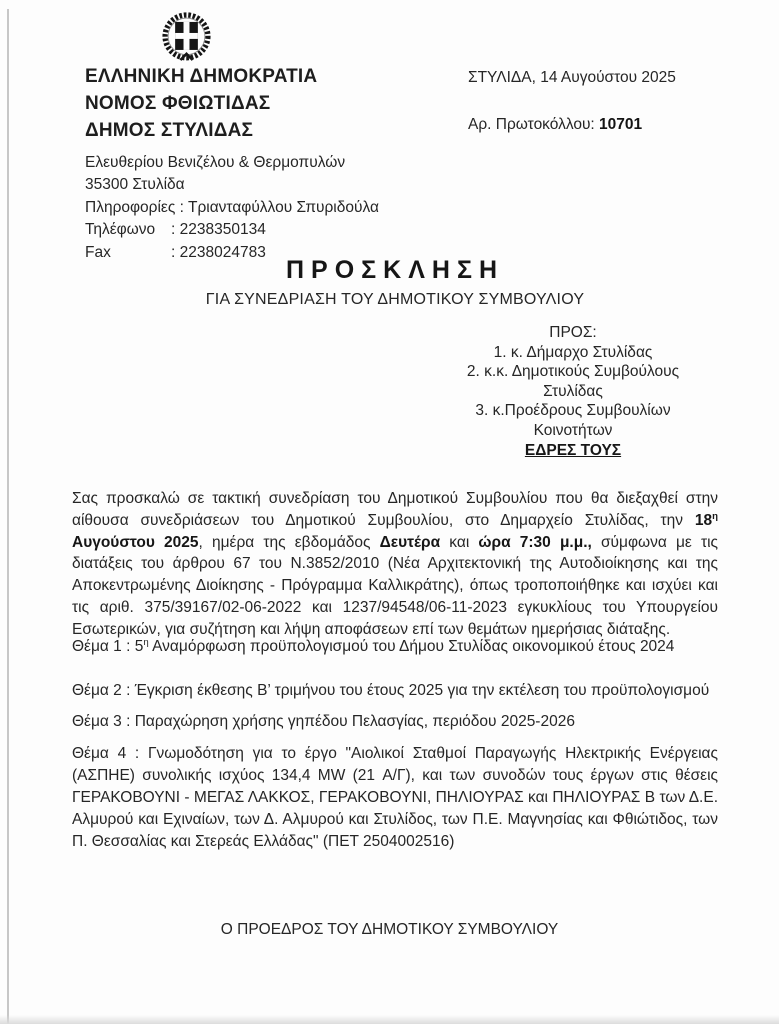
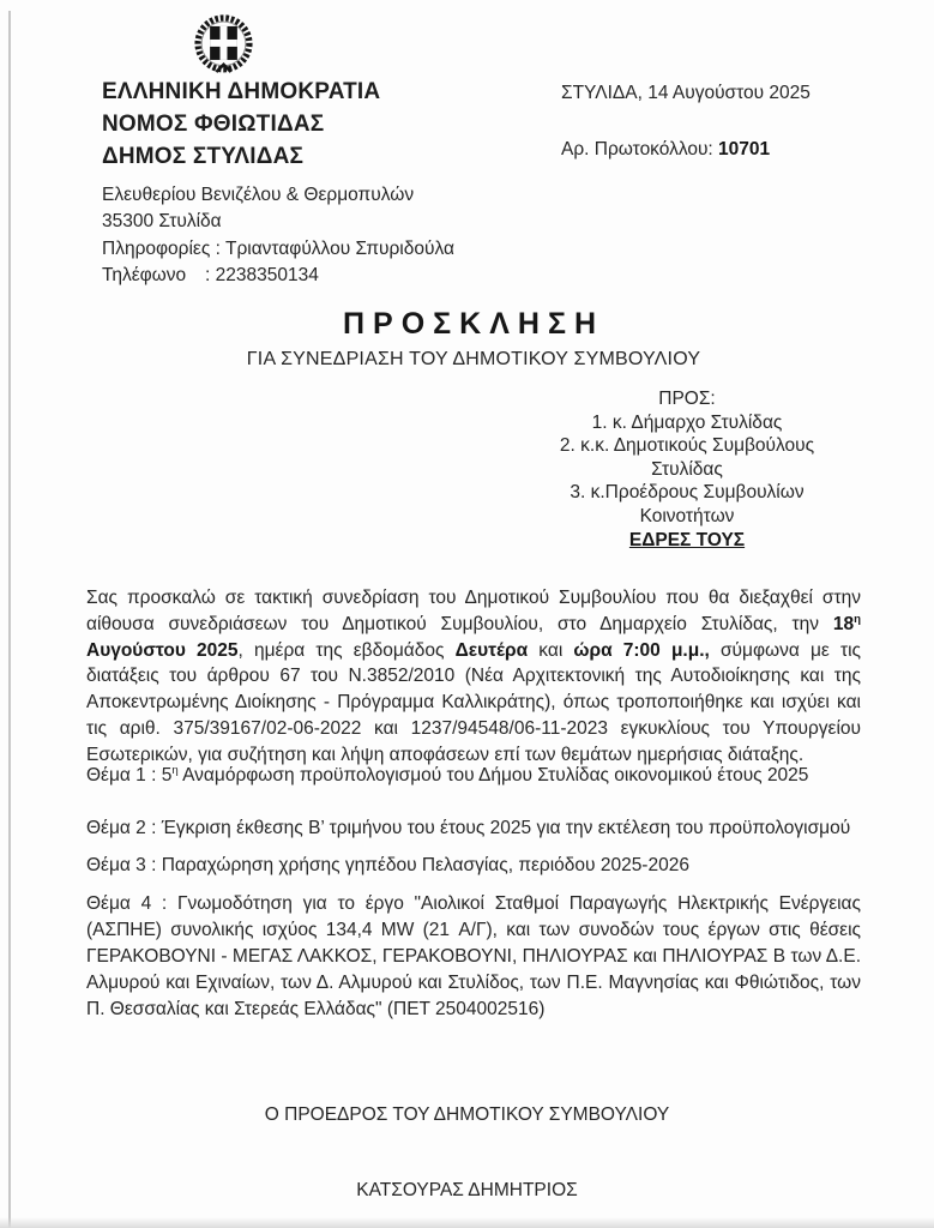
  ΕΛΛΗΝΙΚΗ ΔΗΜΟΚΡΑΤΙΑ
  ΝΟΜΟΣ ΦΘΙΩΤΙΔΑΣ
  ΔΗΜΟΣ ΣΤΥΛΙΔΑΣ
  ΣΤΥΛΙΔΑ, 14 Αυγούστου 2025
  Αρ. Πρωτοκόλλου: 10701
  Ελευθερίου Βενιζέλου & Θερμοπυλών
  35300 Στυλίδα
  Πληροφορίες : Τριανταφύλλου Σπυριδούλα
  Τηλέφωνο : 2238350134
- Fax : 2238024783
  ΠΡΟΣΚΛΗΣΗ
  ΓΙΑ ΣΥΝΕΔΡΙΑΣΗ ΤΟΥ ΔΗΜΟΤΙΚΟΥ ΣΥΜΒΟΥΛΙΟΥ
  ΠΡΟΣ:
  1. κ. Δήμαρχο Στυλίδας
  2. κ.κ. Δημοτικούς Συμβούλους
  Στυλίδας
  3. κ.Προέδρους Συμβουλίων
  Κοινοτήτων
  ΕΔΡΕΣ ΤΟΥΣ
- Σας προσκαλώ σε τακτική συνεδρίαση του Δημοτικού Συμβουλίου που θα διεξαχθεί στην αίθουσα συνεδριάσεων του Δημοτικού Συμβουλίου, στο Δημαρχείο Στυλίδας, την 18η Αυγούστου 2025, ημέρα της εβδομάδος Δευτέρα και ώρα 7:30 μ.μ., σύμφωνα με τις διατάξεις του άρθρου 67 του Ν.3852/2010 (Νέα Αρχιτεκτονική της Αυτοδιοίκησης και της Αποκεντρωμένης Διοίκησης - Πρόγραμμα Καλλικράτης), όπως τροποποιήθηκε και ισχύει και τις αριθ. 375/39167/02-06-2022 και 1237/94548/06-11-2023 εγκυκλίους του Υπουργείου Εσωτερικών, για συζήτηση και λήψη αποφάσεων επί των θεμάτων ημερήσιας διάταξης.
+ Σας προσκαλώ σε τακτική συνεδρίαση του Δημοτικού Συμβουλίου που θα διεξαχθεί στην αίθουσα συνεδριάσεων του Δημοτικού Συμβουλίου, στο Δημαρχείο Στυλίδας, την 18η Αυγούστου 2025, ημέρα της εβδομάδος Δευτέρα και ώρα 7:00 μ.μ., σύμφωνα με τις διατάξεις του άρθρου 67 του Ν.3852/2010 (Νέα Αρχιτεκτονική της Αυτοδιοίκησης και της Αποκεντρωμένης Διοίκησης - Πρόγραμμα Καλλικράτης), όπως τροποποιήθηκε και ισχύει και τις αριθ. 375/39167/02-06-2022 και 1237/94548/06-11-2023 εγκυκλίους του Υπουργείου Εσωτερικών, για συζήτηση και λήψη αποφάσεων επί των θεμάτων ημερήσιας διάταξης.
- Θέμα 1 : 5η Αναμόρφωση προϋπολογισμού του Δήμου Στυλίδας οικονομικού έτους 2024
+ Θέμα 1 : 5η Αναμόρφωση προϋπολογισμού του Δήμου Στυλίδας οικονομικού έτους 2025
  Θέμα 2 : Έγκριση έκθεσης Β’ τριμήνου του έτους 2025 για την εκτέλεση του προϋπολογισμού
  Θέμα 3 : Παραχώρηση χρήσης γηπέδου Πελασγίας, περιόδου 2025-2026
  Θέμα 4 : Γνωμοδότηση για το έργο "Αιολικοί Σταθμοί Παραγωγής Ηλεκτρικής Ενέργειας (ΑΣΠΗΕ) συνολικής ισχύος 134,4 MW (21 Α/Γ), και των συνοδών τους έργων στις θέσεις ΓΕΡΑΚΟΒΟΥΝΙ - ΜΕΓΑΣ ΛΑΚΚΟΣ, ΓΕΡΑΚΟΒΟΥΝΙ, ΠΗΛΙΟΥΡΑΣ και ΠΗΛΙΟΥΡΑΣ Β των Δ.Ε. Αλμυρού και Εχιναίων, των Δ. Αλμυρού και Στυλίδος, των Π.Ε. Μαγνησίας και Φθιώτιδος, των Π. Θεσσαλίας και Στερεάς Ελλάδας" (ΠΕΤ 2504002516)
  Ο ΠΡΟΕΔΡΟΣ ΤΟΥ ΔΗΜΟΤΙΚΟΥ ΣΥΜΒΟΥΛΙΟΥ
+ ΚΑΤΣΟΥΡΑΣ ΔΗΜΗΤΡΙΟΣ
